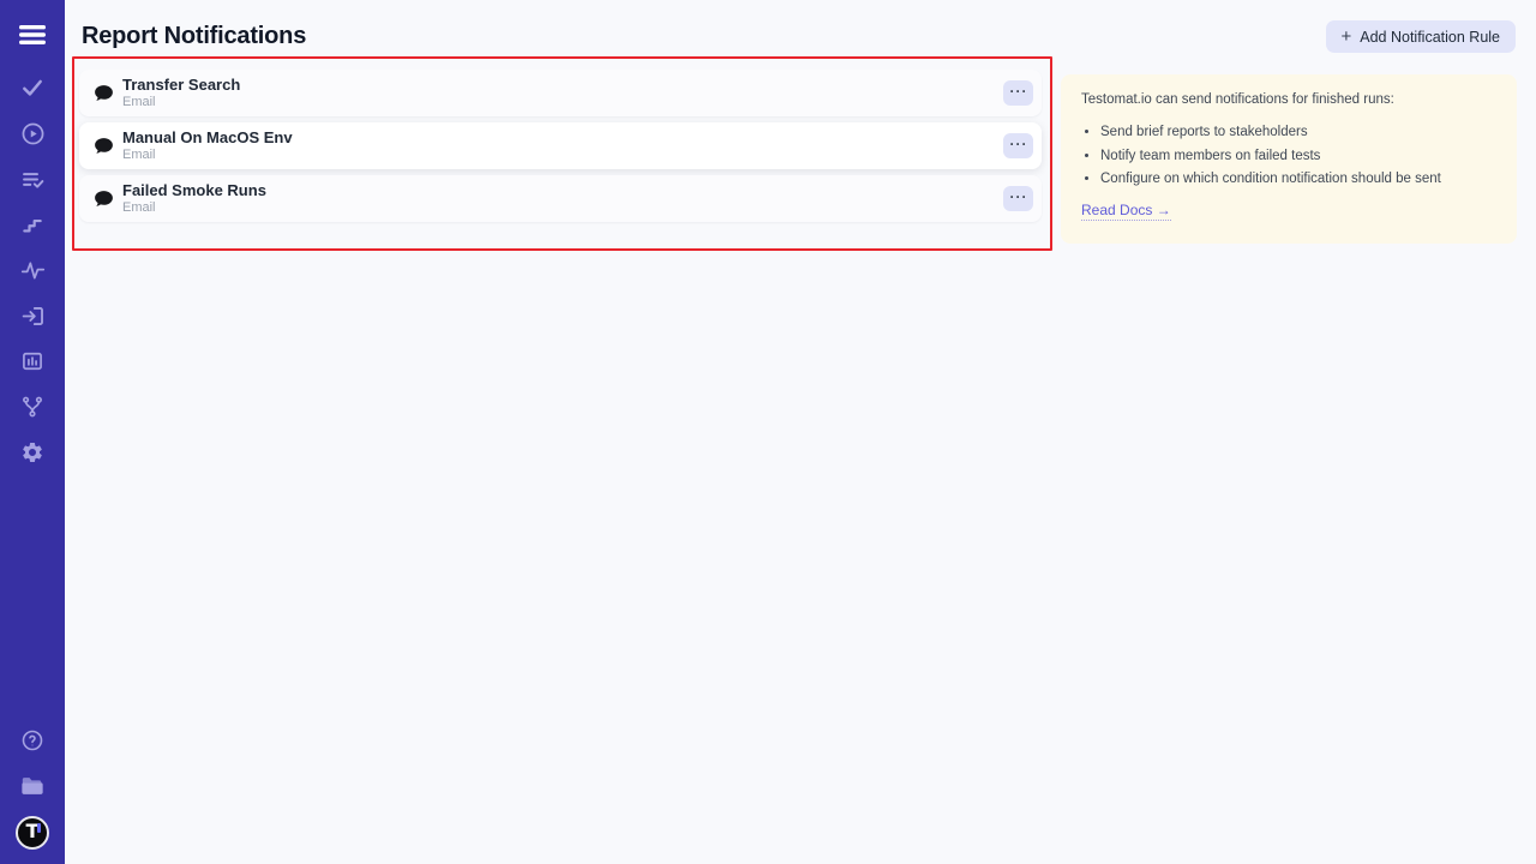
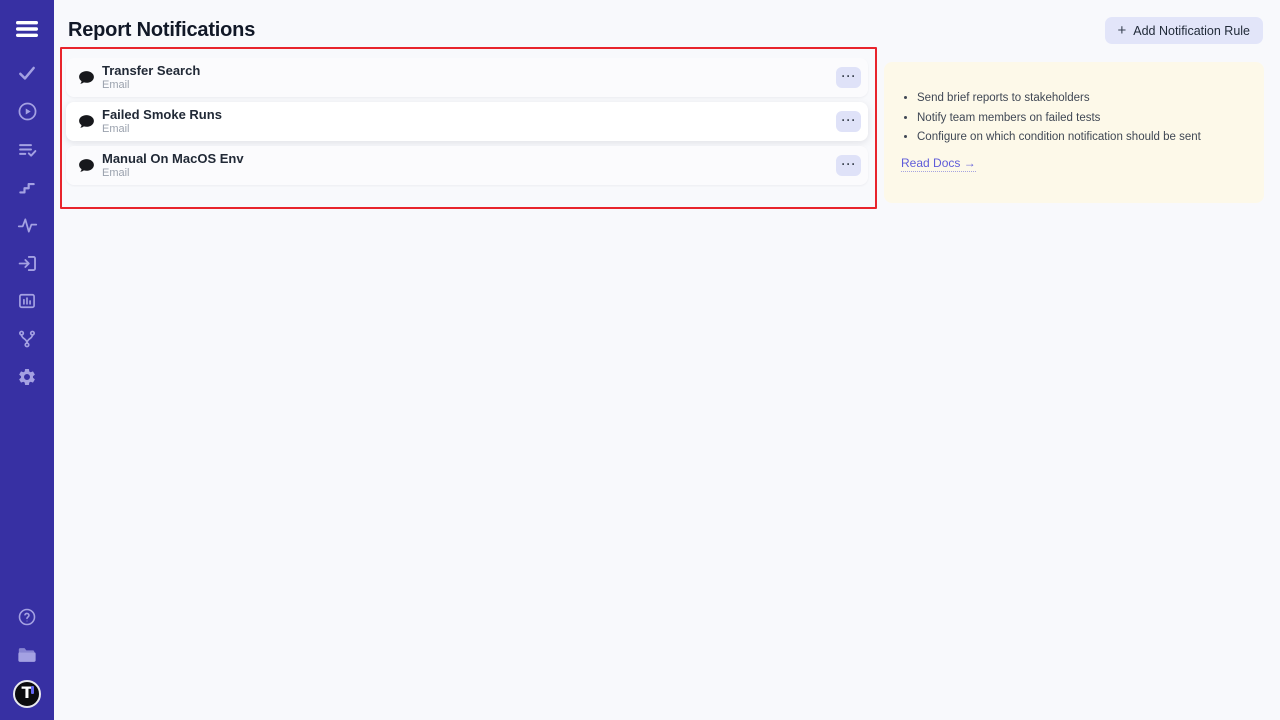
  T
  Report Notifications
  +
  Add Notification Rule
  Transfer Search
  Email
  ···
- Manual On MacOS Env
+ Failed Smoke Runs
  Email
  ···
- Failed Smoke Runs
+ Manual On MacOS Env
  Email
  ···
- Testomat.io can send notifications for finished runs:
  Send brief reports to stakeholders
  Notify team members on failed tests
  Configure on which condition notification should be sent
  Read Docs →
